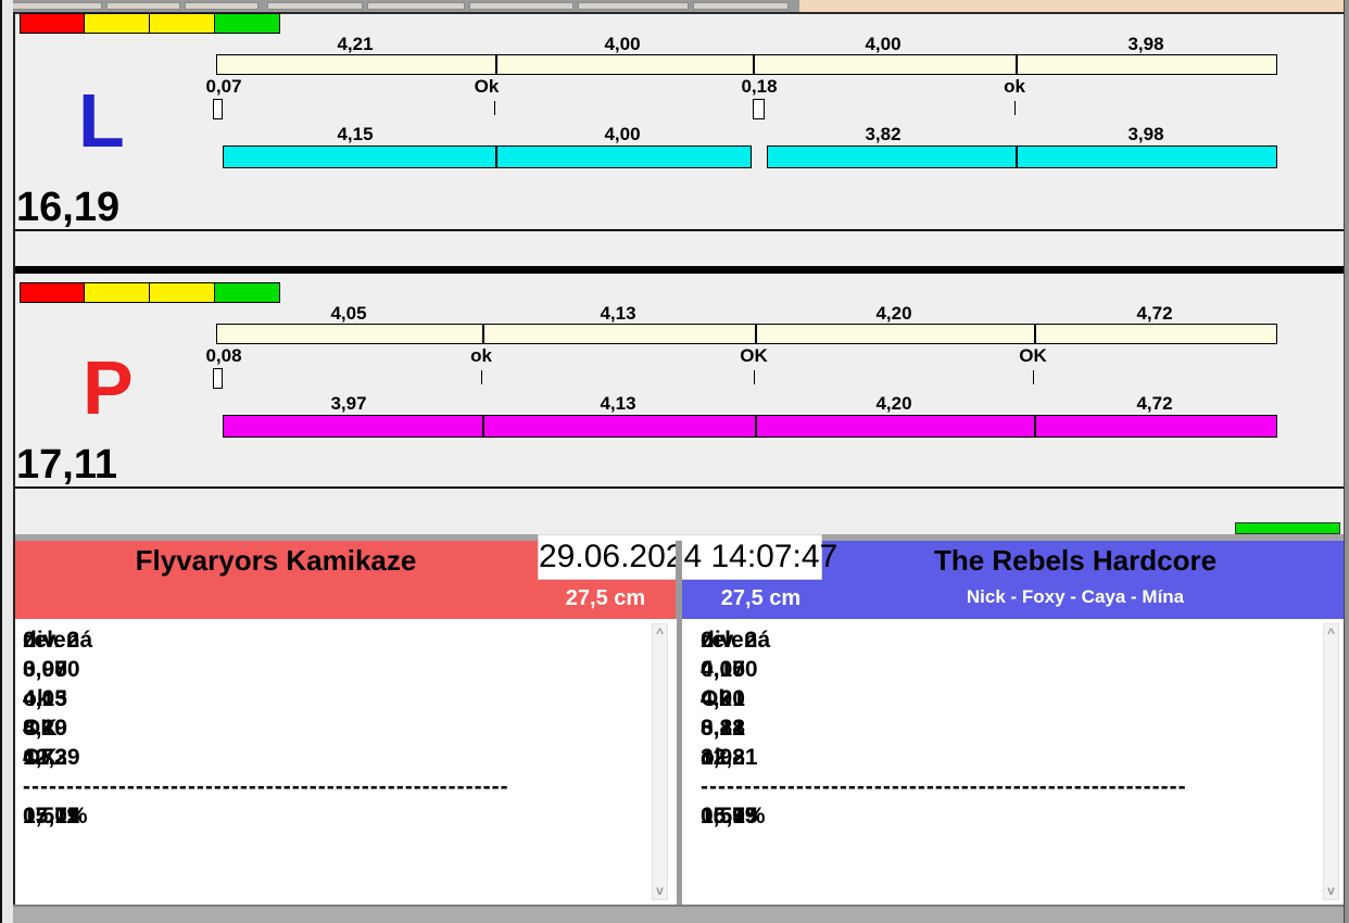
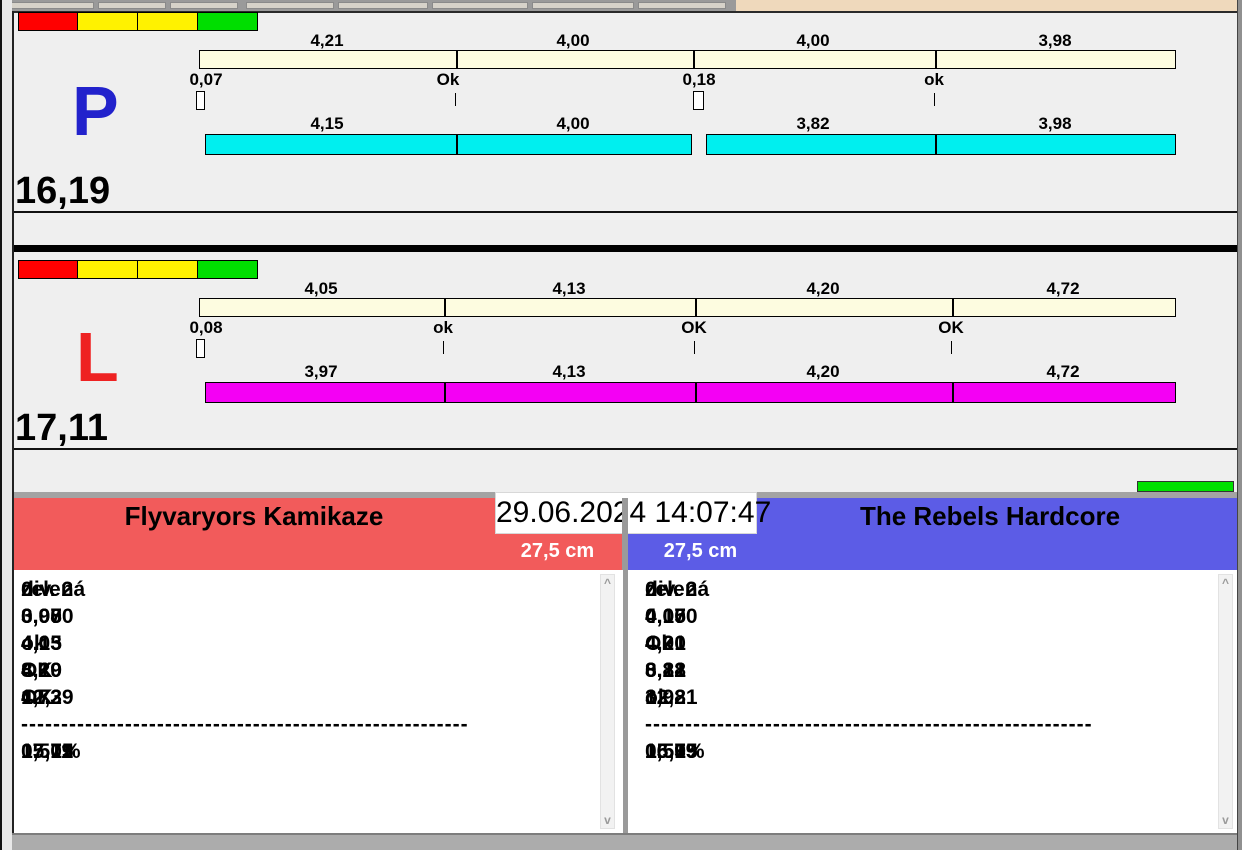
  4,21
  4,00
  4,00
  3,98
  0,07
  Ok
  0,18
  ok
  4,15
  4,00
  3,82
  3,98
- L
+ P
  16,19
  4,05
  4,13
  4,20
  4,72
  0,08
  ok
  OK
  OK
  3,97
  4,13
  4,20
  4,72
- P
+ L
  17,11
  Flyvaryors Kamikaze
  27,5 cm
  27,5 cm
  The Rebels Hardcore
- Nick - Foxy - Caya - Mína
  29.06.204 14:07:47
  0
  zelená
  div. 2
  0,000
  0,08
  3,97
  4,05
  ok
  4,13
  8,19
  OK
  4,20
  12,39
  OK
  4,72
  --------------------------------------------------------
  17,11
  0,51%
  17,02
  15,75
  ^
  v
  0
  zelená
  div. 2
  0,000
  0,07
  4,15
  4,21
  Ok
  4,00
  8,21
  0,18
  3,82
  12,21
  ok
  3,98
  --------------------------------------------------------
  16,19
  1,53%
  15,95
  15,75
  0,50
  ^
  v
